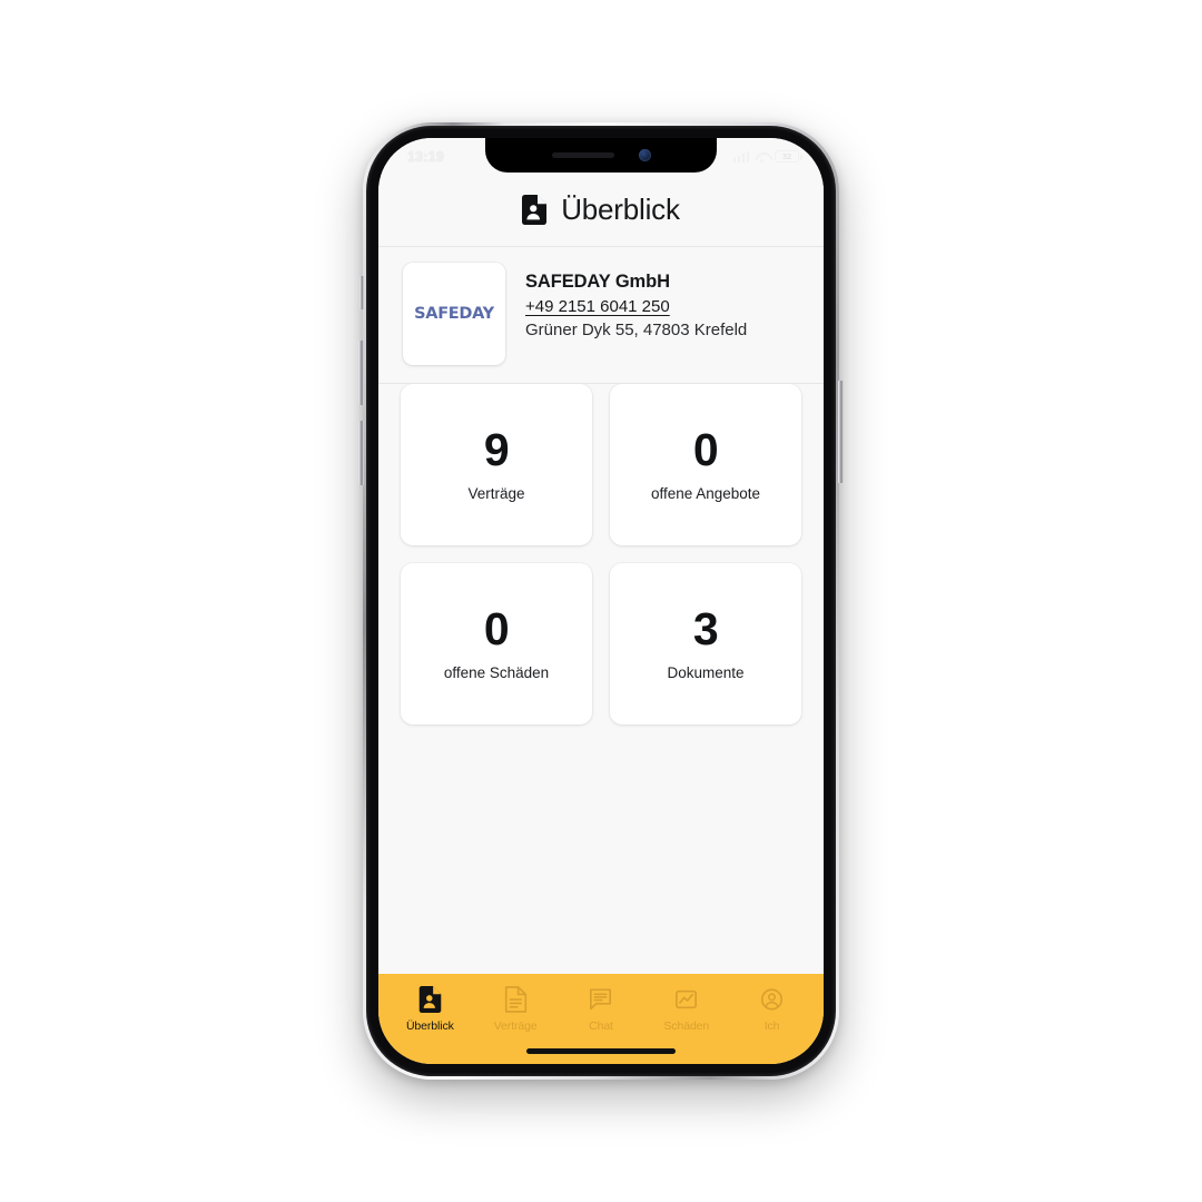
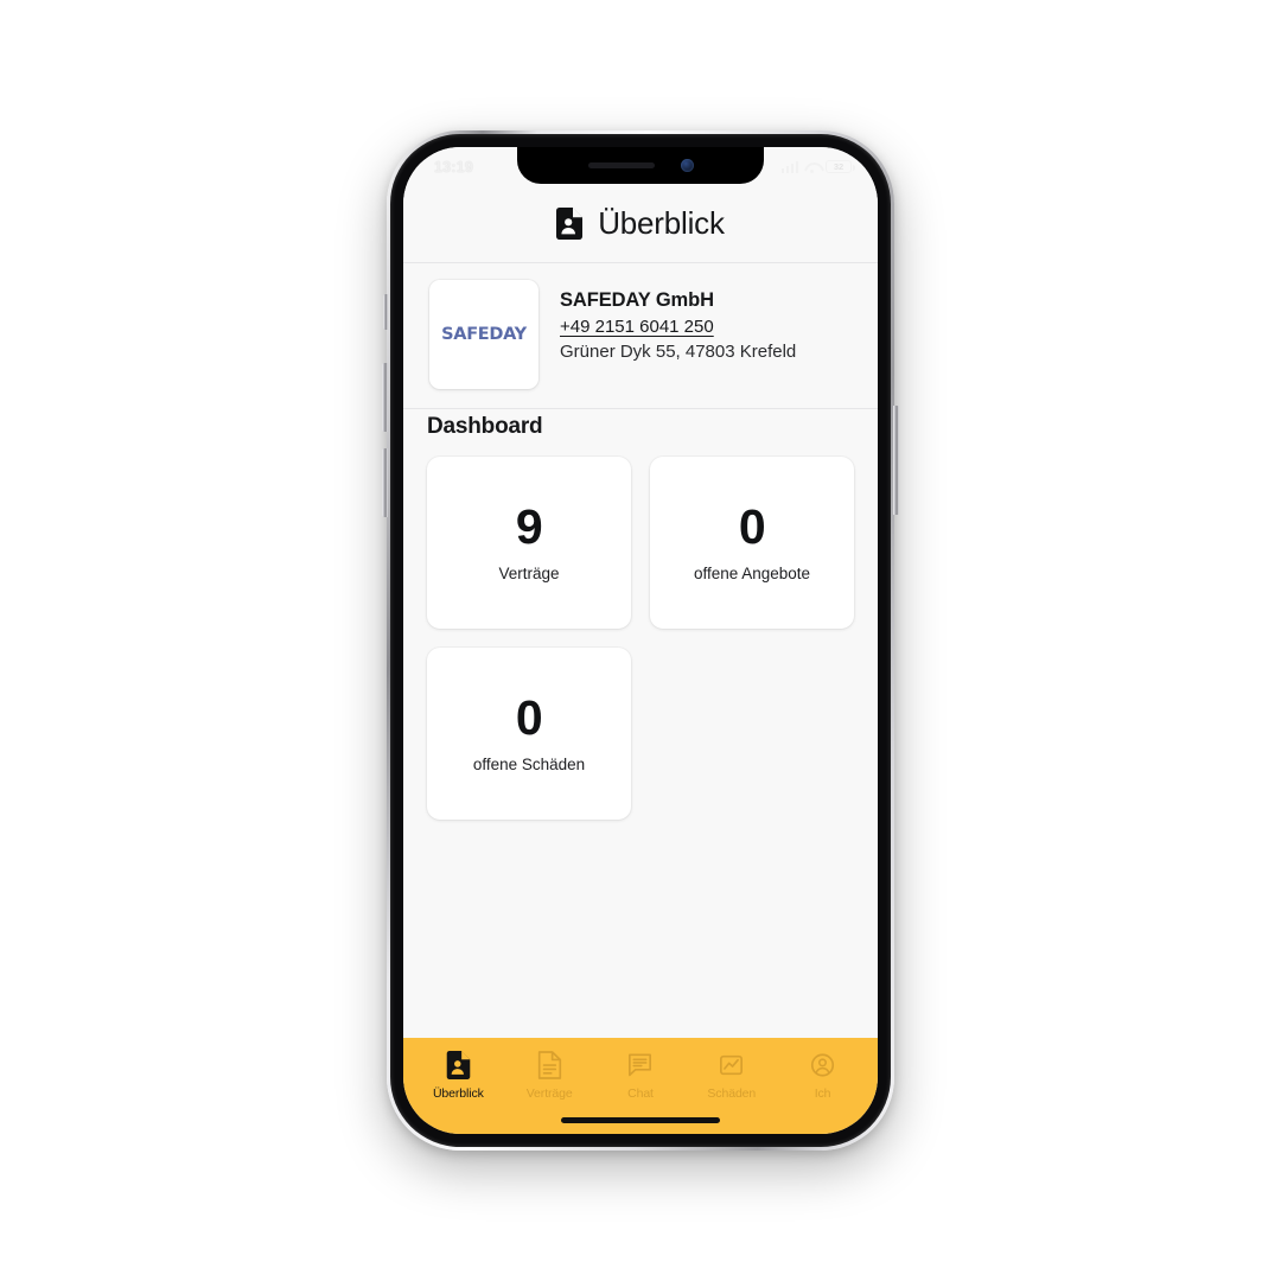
  Überblick
  SAFEDAY
  SAFEDAY GmbH
  +49 2151 6041 250
  Grüner Dyk 55, 47803 Krefeld
+ Dashboard
  9
  Verträge
  0
  offene Angebote
  0
  offene Schäden
- 3
- Dokumente
  Überblick
  Verträge
  Chat
  Schäden
  Ich
